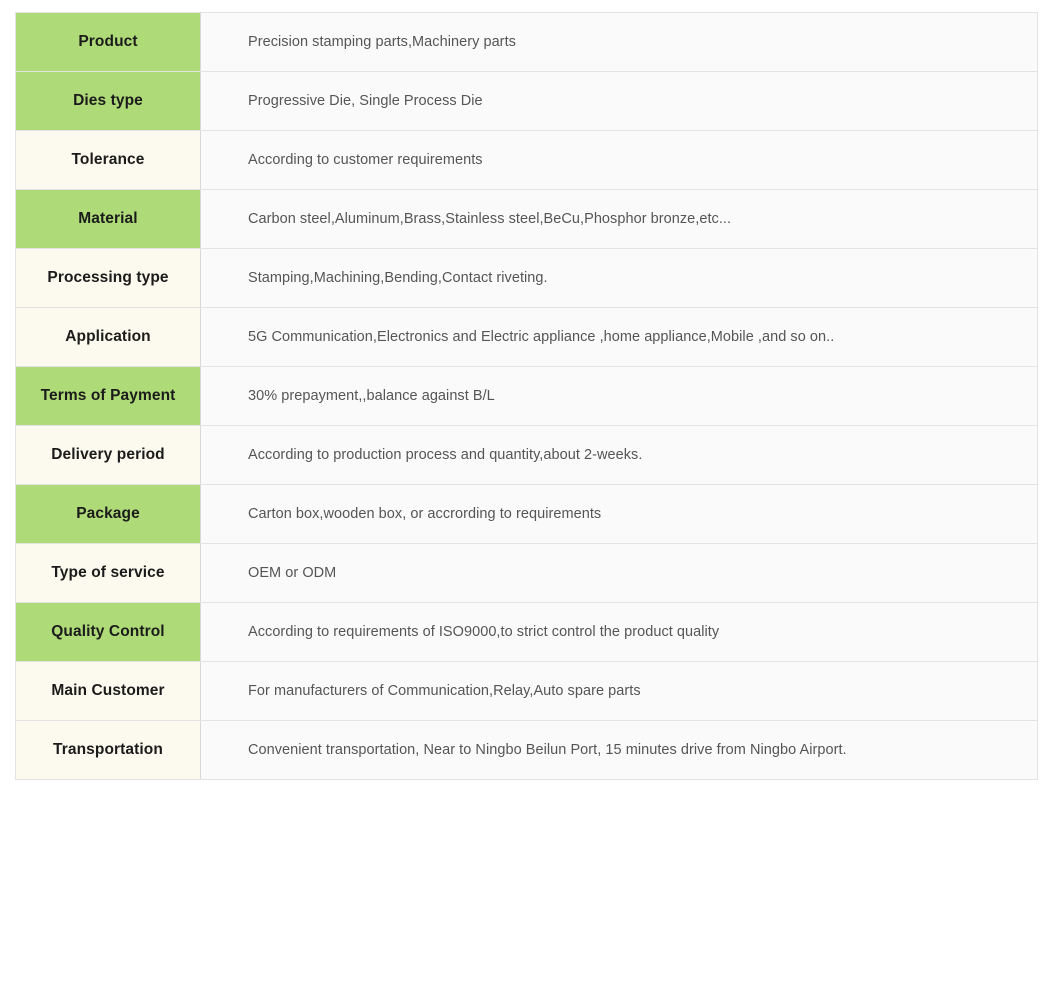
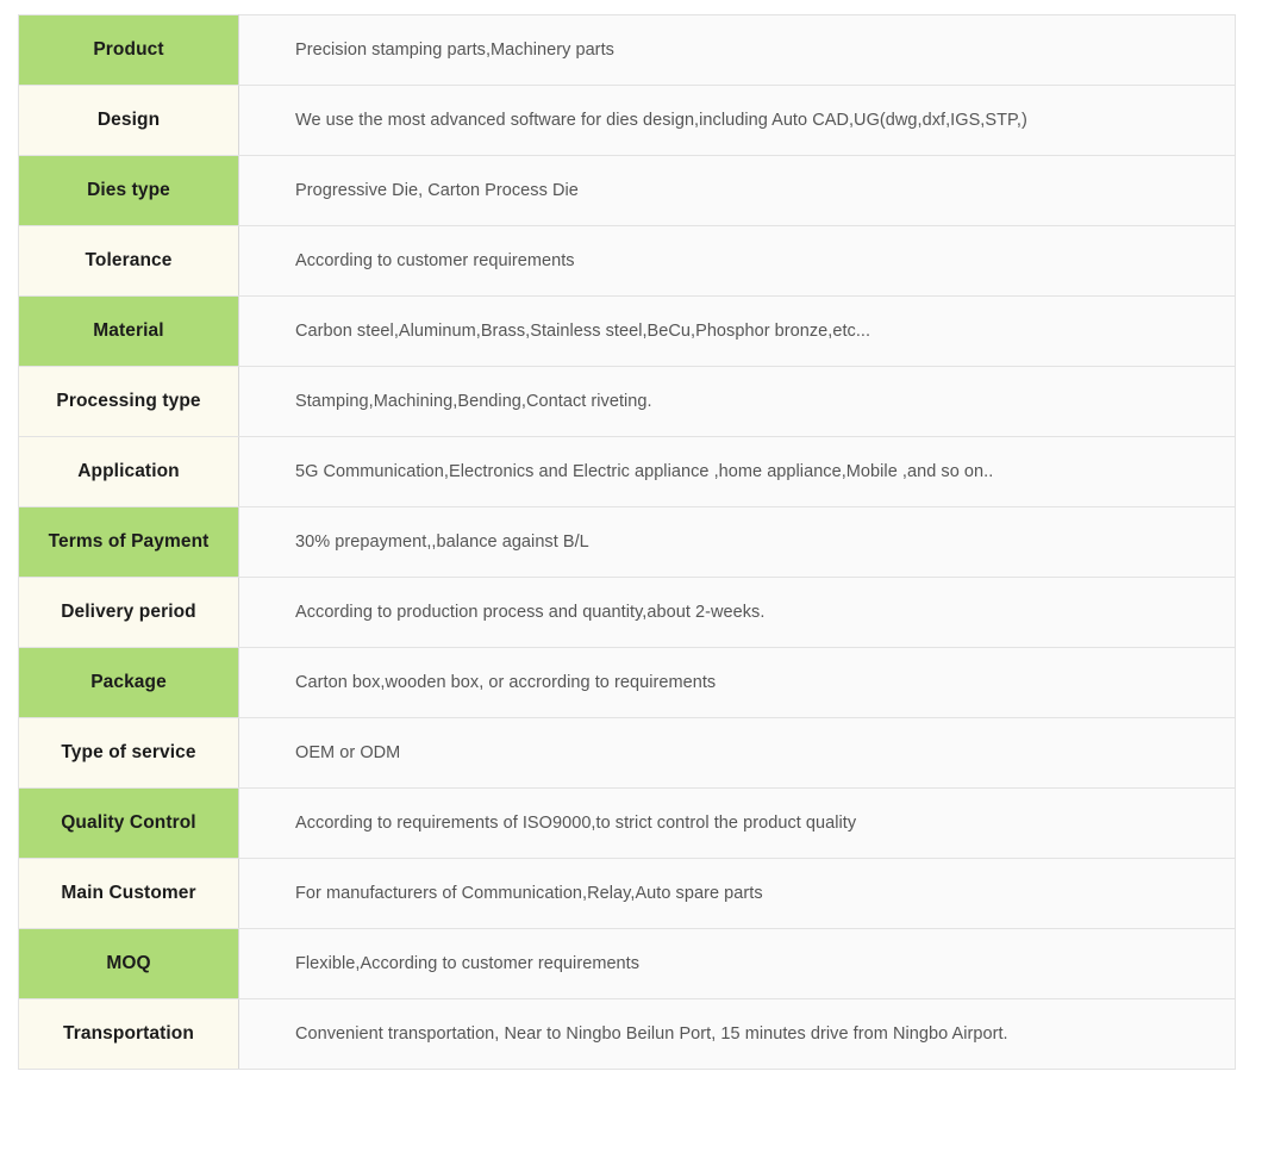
  Product	Precision stamping parts,Machinery parts
+ Design	We use the most advanced software for dies design,including Auto CAD,UG(dwg,dxf,IGS,STP,)
- Dies type	Progressive Die, Single Process Die
+ Dies type	Progressive Die, Carton Process Die
  Tolerance	According to customer requirements
  Material	Carbon steel,Aluminum,Brass,Stainless steel,BeCu,Phosphor bronze,etc...
  Processing type	Stamping,Machining,Bending,Contact riveting.
  Application	5G Communication,Electronics and Electric appliance ,home appliance,Mobile ,and so on..
  Terms of Payment	30% prepayment,,balance against B/L
  Delivery period	According to production process and quantity,about 2-weeks.
  Package	Carton box,wooden box, or accrording to requirements
  Type of service	OEM or ODM
  Quality Control	According to requirements of ISO9000,to strict control the product quality
  Main Customer	For manufacturers of Communication,Relay,Auto spare parts
+ MOQ	Flexible,According to customer requirements
  Transportation	Convenient transportation, Near to Ningbo Beilun Port, 15 minutes drive from Ningbo Airport.
